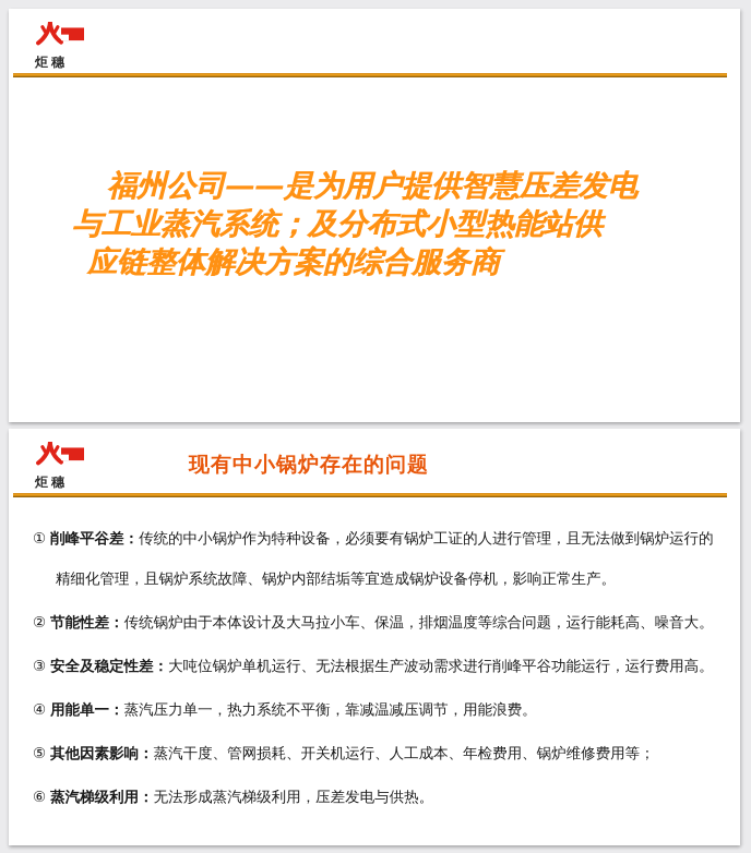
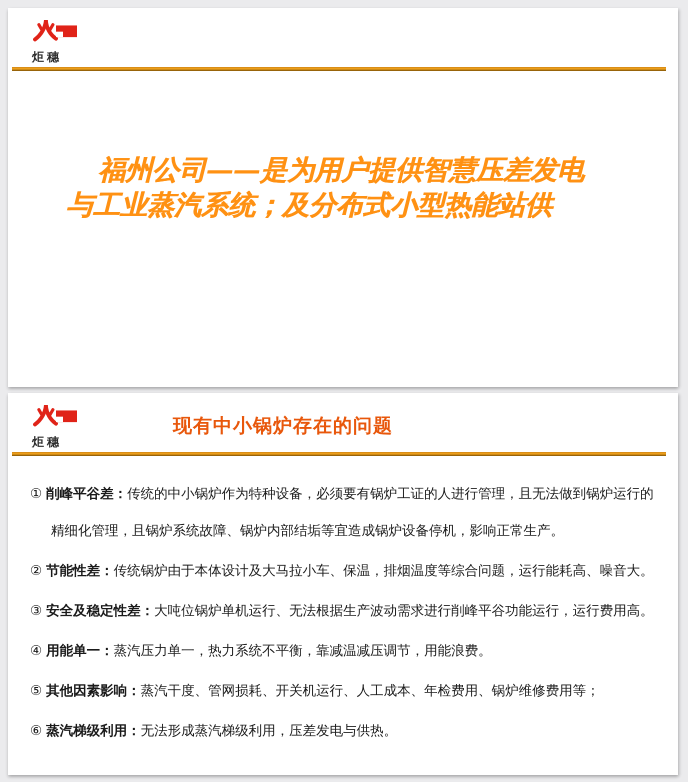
  炬穗
  福州公司——是为用户提供智慧压差发电
  与工业蒸汽系统；及分布式小型热能站供
- 应链整体解决方案的综合服务商
  炬穗
  现有中小锅炉存在的问题
  ① 削峰平谷差：传统的中小锅炉作为特种设备，必须要有锅炉工证的人进行管理，且无法做到锅炉运行的精细化管理，且锅炉系统故障、锅炉内部结垢等宜造成锅炉设备停机，影响正常生产。
  ② 节能性差：传统锅炉由于本体设计及大马拉小车、保温，排烟温度等综合问题，运行能耗高、噪音大。
  ③ 安全及稳定性差：大吨位锅炉单机运行、无法根据生产波动需求进行削峰平谷功能运行，运行费用高。
  ④ 用能单一：蒸汽压力单一，热力系统不平衡，靠减温减压调节，用能浪费。
  ⑤ 其他因素影响：蒸汽干度、管网损耗、开关机运行、人工成本、年检费用、锅炉维修费用等；
  ⑥ 蒸汽梯级利用：无法形成蒸汽梯级利用，压差发电与供热。
